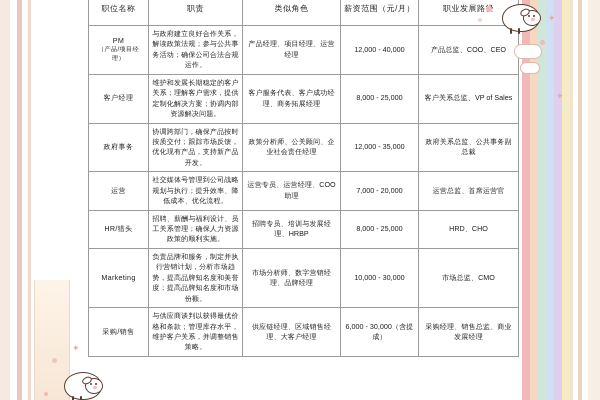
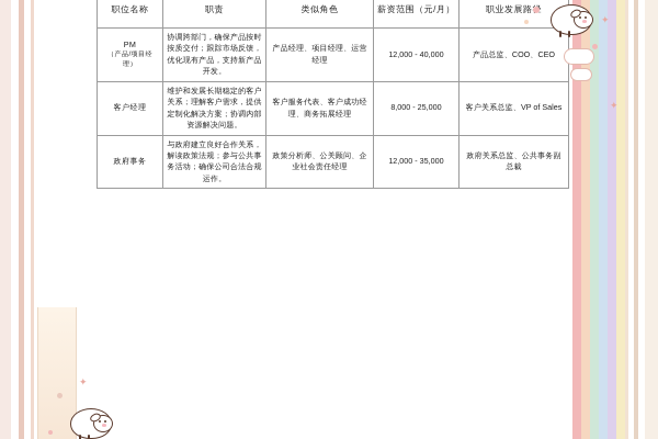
  职位名称	职责	类似角色	薪资范围（元/月）	职业发展路
- PM	与政府建立良好合作关系，解读政策法规；参与公共事务活动；确保公司合法合规运作。	产品经理、项目经理、运营经理	12,000 - 40,000	产品总监、COO、CEO
+ PM	协调跨部门，确保产品按时按质交付；跟踪市场反馈，优化现有产品，支持新产品开发。	产品经理、项目经理、运营经理	12,000 - 40,000	产品总监、COO、CEO
  客户经理	维护和发展长期稳定的客户关系；理解客户需求，提供定制化解决方案；协调内部资源解决问题。	客户服务代表、客户成功经理、商务拓展经理	8,000 - 25,000	客户关系总监、VP of Sales
- 政府事务	协调跨部门，确保产品按时按质交付；跟踪市场反馈，优化现有产品，支持新产品开发。	政策分析师、公关顾问、企业社会责任经理	12,000 - 35,000	政府关系总监、公共事务副总裁
+ 政府事务	与政府建立良好合作关系，解读政策法规；参与公共事务活动；确保公司合法合规运作。	政策分析师、公关顾问、企业社会责任经理	12,000 - 35,000	政府关系总监、公共事务副总裁
- 运营	社交媒体号管理到公司战略规划与执行；提升效率、降低成本、优化流程。	运营专员、运营经理、COO助理	7,000 - 20,000	运营总监、首席运营官
- HR/猎头	招聘、薪酬与福利设计、员工关系管理；确保人力资源政策的顺利实施。	招聘专员、培训与发展经理、HRBP	8,000 - 25,000	HRD、CHO
- Marketing	负责品牌和服务，制定并执行营销计划，分析市场趋势，提高品牌知名度和美誉度；提高品牌知名度和市场份额。	市场分析师、数字营销经理、品牌经理	10,000 - 30,000	市场总监、CMO
- 采购/销售	与供应商谈判以获得最优价格和条款；管理库存水平，维护客户关系，并调整销售策略。	供应链经理、区域销售经理、大客户经理	6,000 - 30,000（含提成）	采购经理、销售总监、商业发展经理
  ✦
  ✦
  ✦
